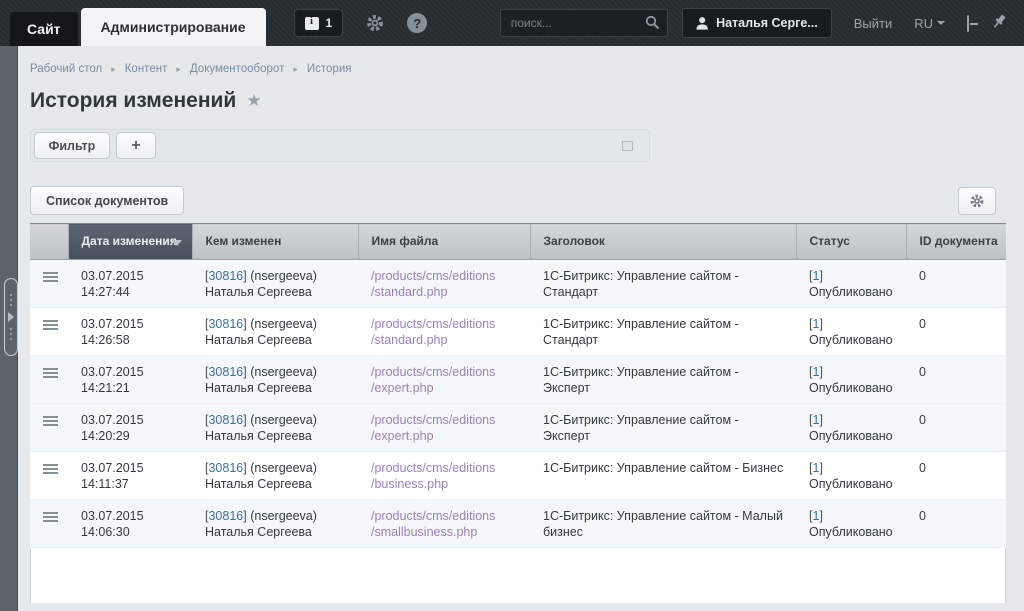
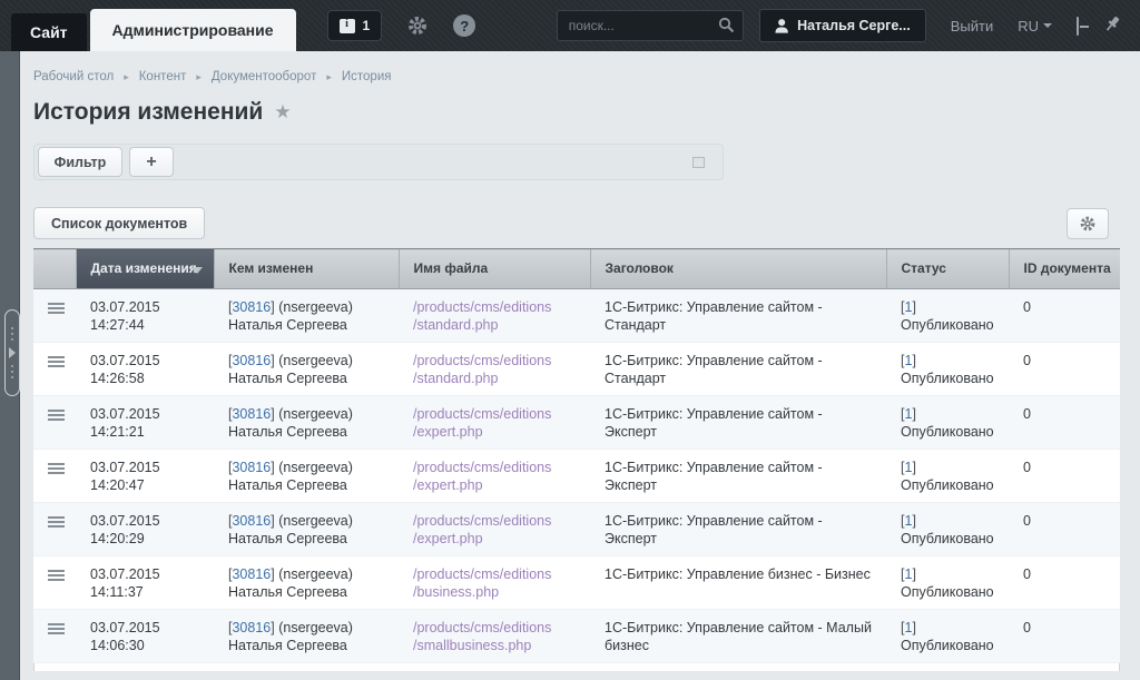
  Сайт
  Администрирование
  1
  ?
  поиск...
  Наталья Серге...
  Выйти
  RU
  Рабочий стол
  ▸
  Контент
  ▸
  Документооборот
  ▸
  История
  История изменений
  ★
  Фильтр
  +
  Список документов
  	Дата изменения	Кем изменен	Имя файла	Заголовок	Статус	ID документа
  	03.07.201514:27:44	[30816] (nsergeeva) Наталья Сергеева	/products/cms/editions /standard.php	1С-Битрикс: Управление сайтом - Стандарт	[1] Опубликовано	0
  	03.07.201514:26:58	[30816] (nsergeeva) Наталья Сергеева	/products/cms/editions /standard.php	1С-Битрикс: Управление сайтом - Стандарт	[1] Опубликовано	0
  	03.07.201514:21:21	[30816] (nsergeeva) Наталья Сергеева	/products/cms/editions /expert.php	1С-Битрикс: Управление сайтом - Эксперт	[1] Опубликовано	0
+ 	03.07.201514:20:47	[30816] (nsergeeva) Наталья Сергеева	/products/cms/editions /expert.php	1С-Битрикс: Управление сайтом - Эксперт	[1] Опубликовано	0
  	03.07.201514:20:29	[30816] (nsergeeva) Наталья Сергеева	/products/cms/editions /expert.php	1С-Битрикс: Управление сайтом - Эксперт	[1] Опубликовано	0
- 	03.07.201514:11:37	[30816] (nsergeeva) Наталья Сергеева	/products/cms/editions /business.php	1С-Битрикс: Управление сайтом - Бизнес	[1] Опубликовано	0
+ 	03.07.201514:11:37	[30816] (nsergeeva) Наталья Сергеева	/products/cms/editions /business.php	1С-Битрикс: Управление бизнес - Бизнес	[1] Опубликовано	0
  	03.07.201514:06:30	[30816] (nsergeeva) Наталья Сергеева	/products/cms/editions /smallbusiness.php	1С-Битрикс: Управление сайтом - Малый бизнес	[1] Опубликовано	0
